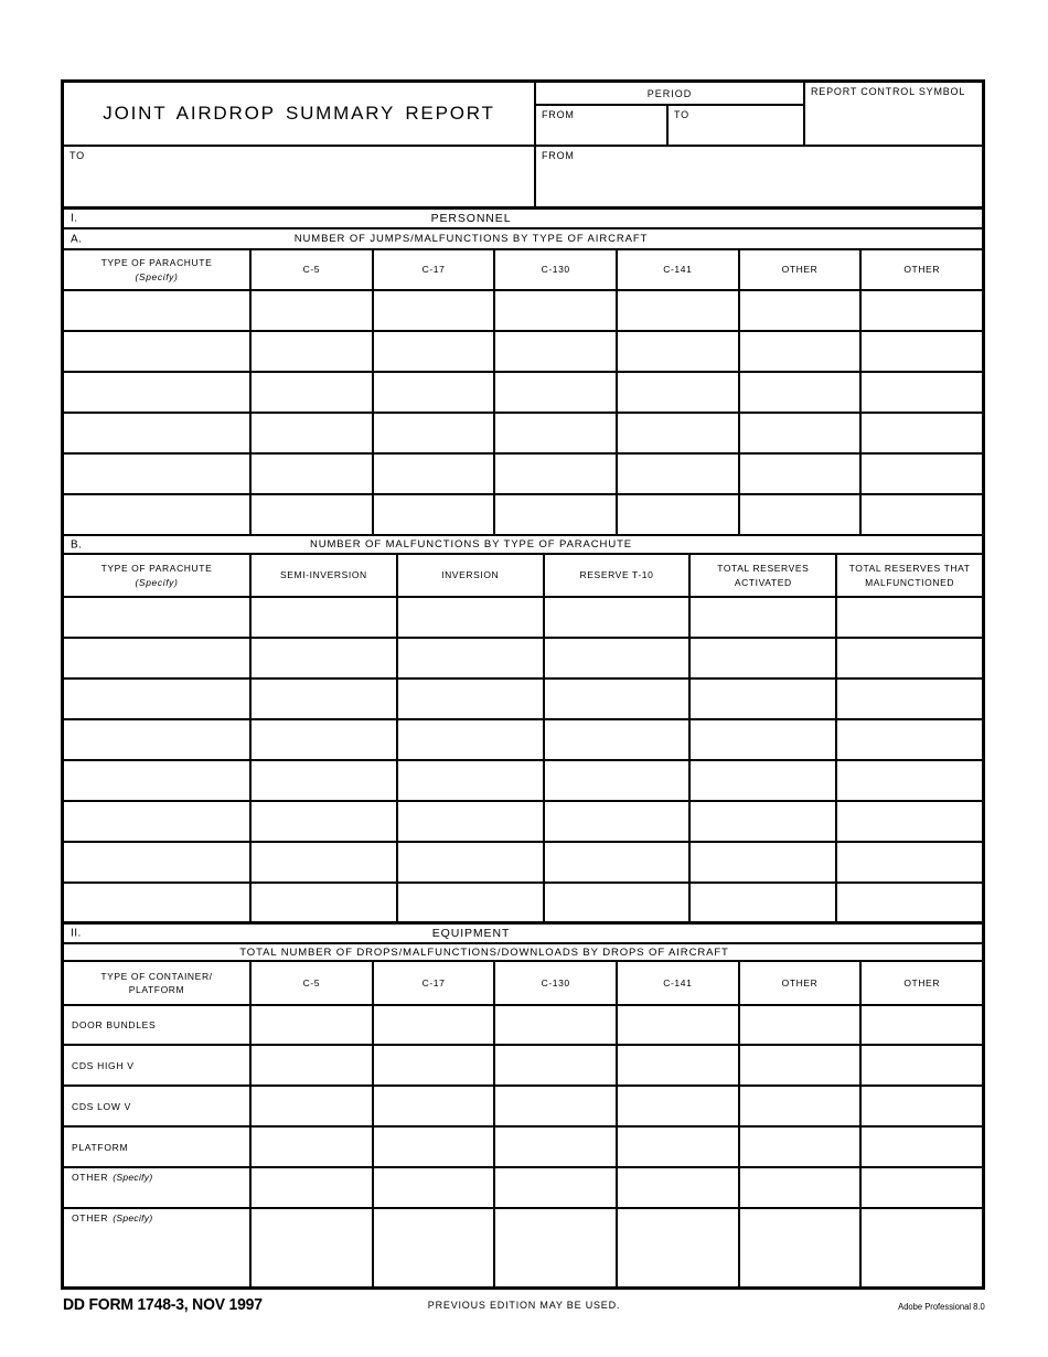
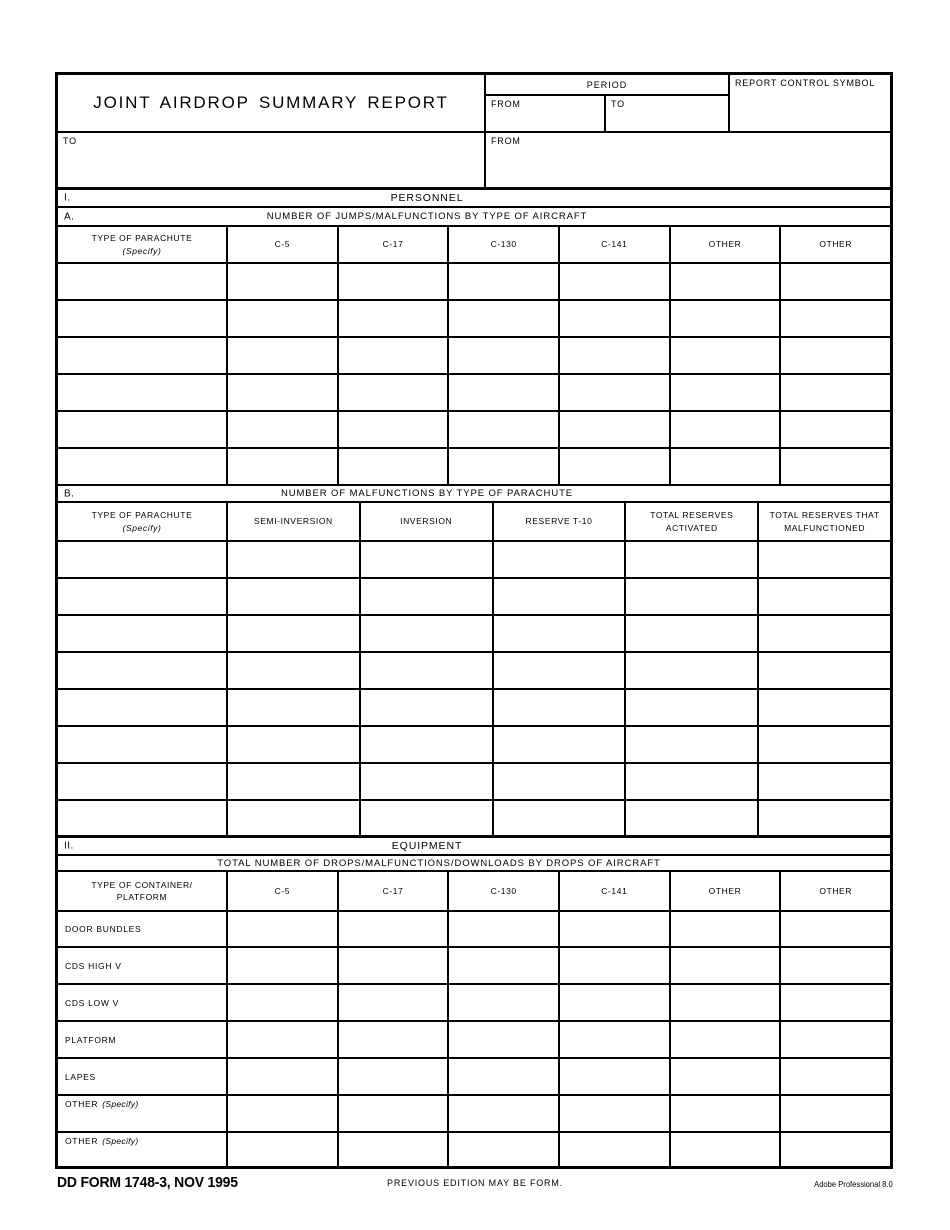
  JOINT AIRDROP SUMMARY REPORT
  PERIOD
  FROM
  TO
  REPORT CONTROL SYMBOL
  TO
  FROM
  I.
  PERSONNEL
  A.
  NUMBER OF JUMPS/MALFUNCTIONS BY TYPE OF AIRCRAFT
  TYPE OF PARACHUTE
  (Specify)
  C-5
  C-17
  C-130
  C-141
  OTHER
  OTHER
  B.
  NUMBER OF MALFUNCTIONS BY TYPE OF PARACHUTE
  TYPE OF PARACHUTE
  (Specify)
  SEMI-INVERSION
  INVERSION
  RESERVE T-10
  TOTAL RESERVES ACTIVATED
  TOTAL RESERVES THAT MALFUNCTIONED
  II.
  EQUIPMENT
  TOTAL NUMBER OF DROPS/MALFUNCTIONS/DOWNLOADS BY DROPS OF AIRCRAFT
  TYPE OF CONTAINER/
  PLATFORM
  C-5
  C-17
  C-130
  C-141
  OTHER
  OTHER
  DOOR BUNDLES
  CDS HIGH V
  CDS LOW V
  PLATFORM
+ LAPES
  OTHER
  (Specify)
  OTHER
  (Specify)
- DD FORM 1748-3, NOV 1997
+ DD FORM 1748-3, NOV 1995
- PREVIOUS EDITION MAY BE USED.
+ PREVIOUS EDITION MAY BE FORM.
  Adobe Professional 8.0
